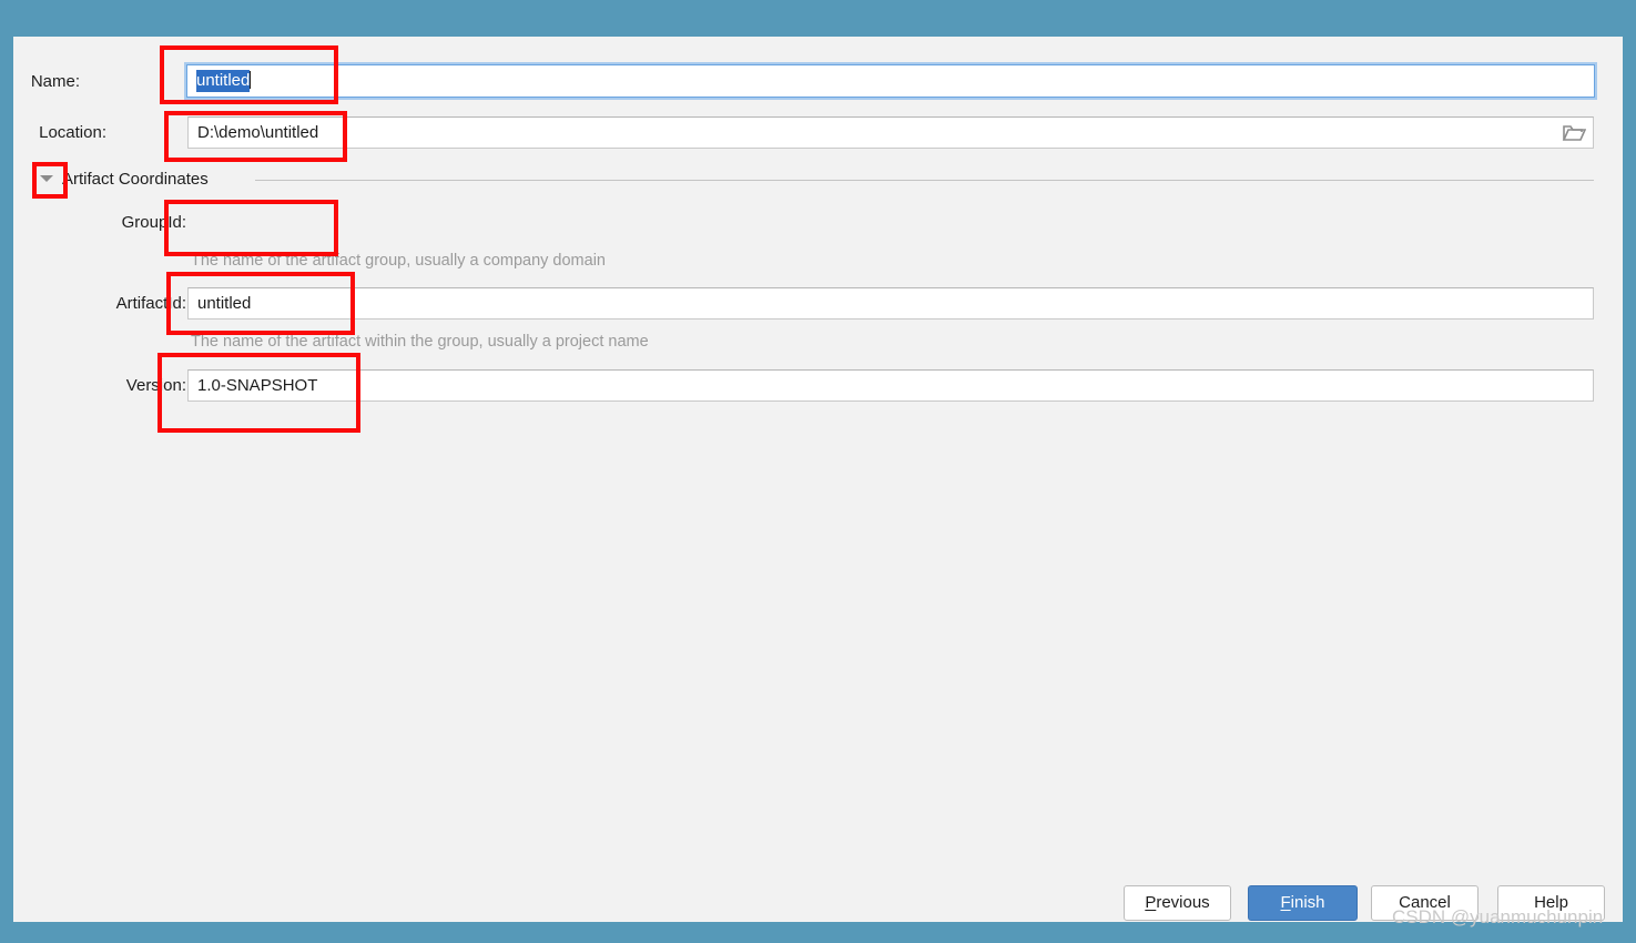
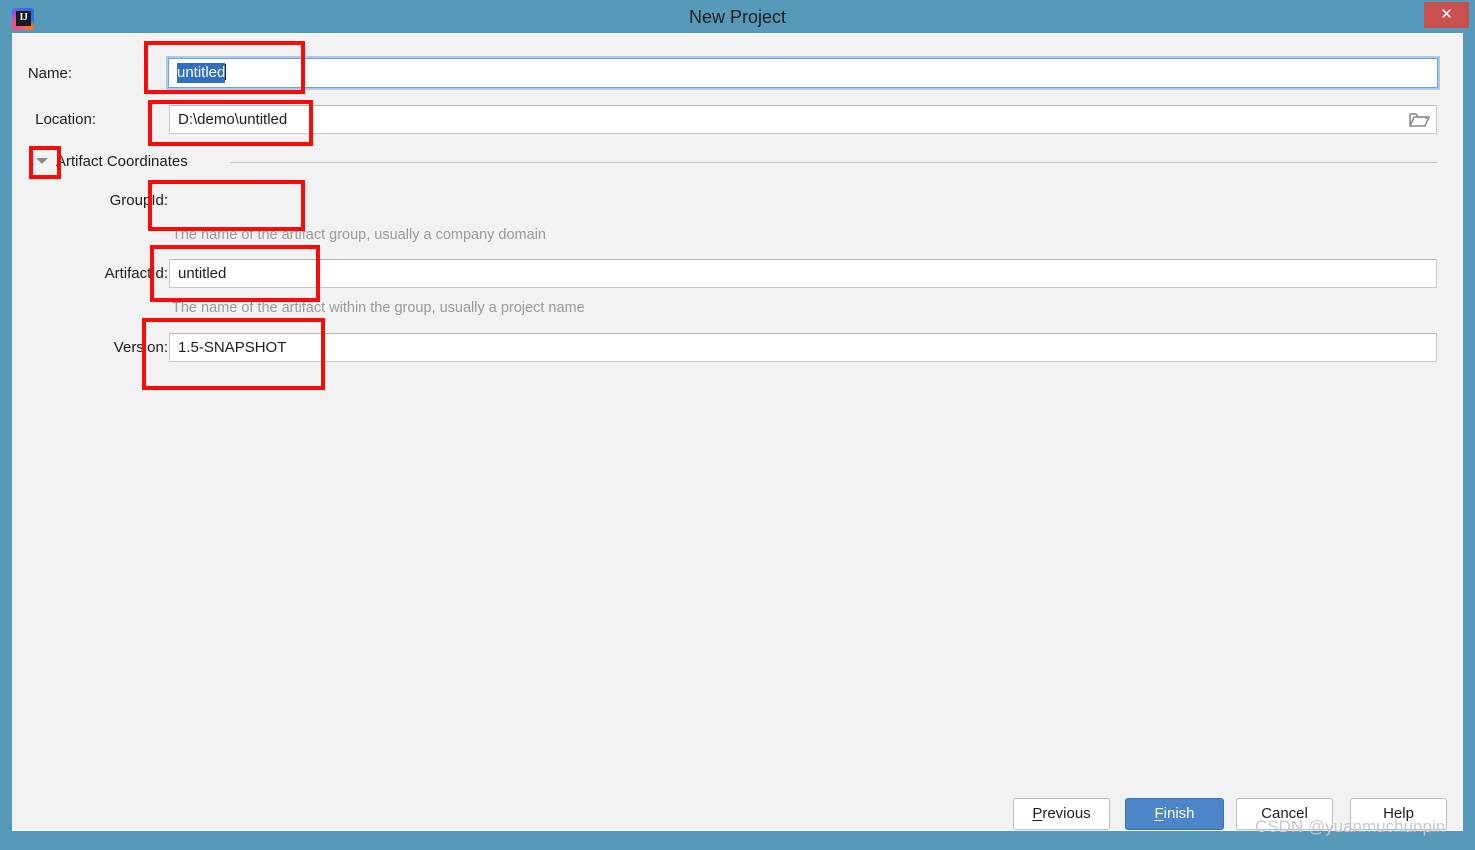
+ IJ
+ New Project
+ ✕
  Name:
  untitled
  Location:
  D:\demo\untitled
  Artifact Coordinates
  GroupId:
  The name of the artifact group, usually a company domain
  ArtifactId:
  untitled
  The name of the artifact within the group, usually a project name
  Version:
- 1.0-SNAPSHOT
+ 1.5-SNAPSHOT
  Previous
  Finish
  Cancel
  Help
  CSDN @yuanmuchunpin
